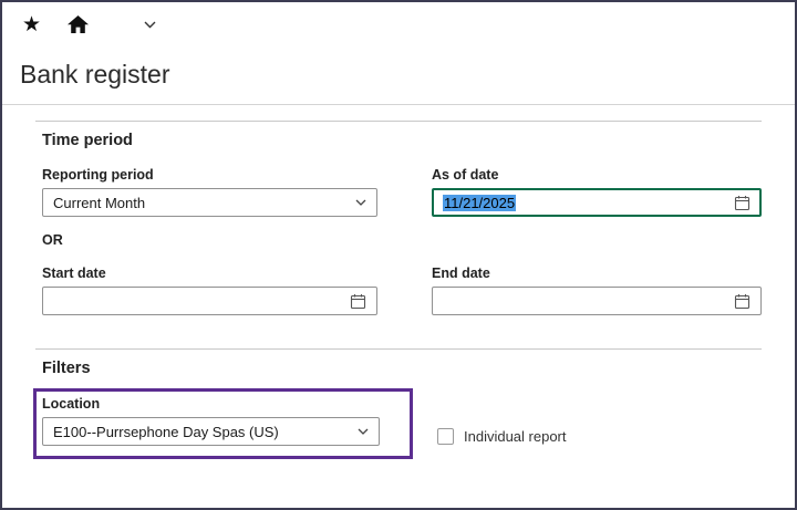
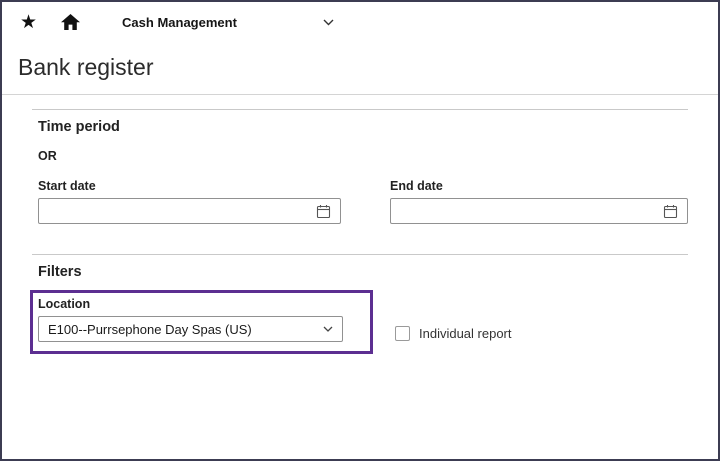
  ★
+ Cash Management
  Bank register
  Time period
- Reporting period
- Current Month
- As of date
- 11/21/2025
  OR
  Start date
  End date
  Filters
  Location
  E100--Purrsephone Day Spas (US)
  Individual report
